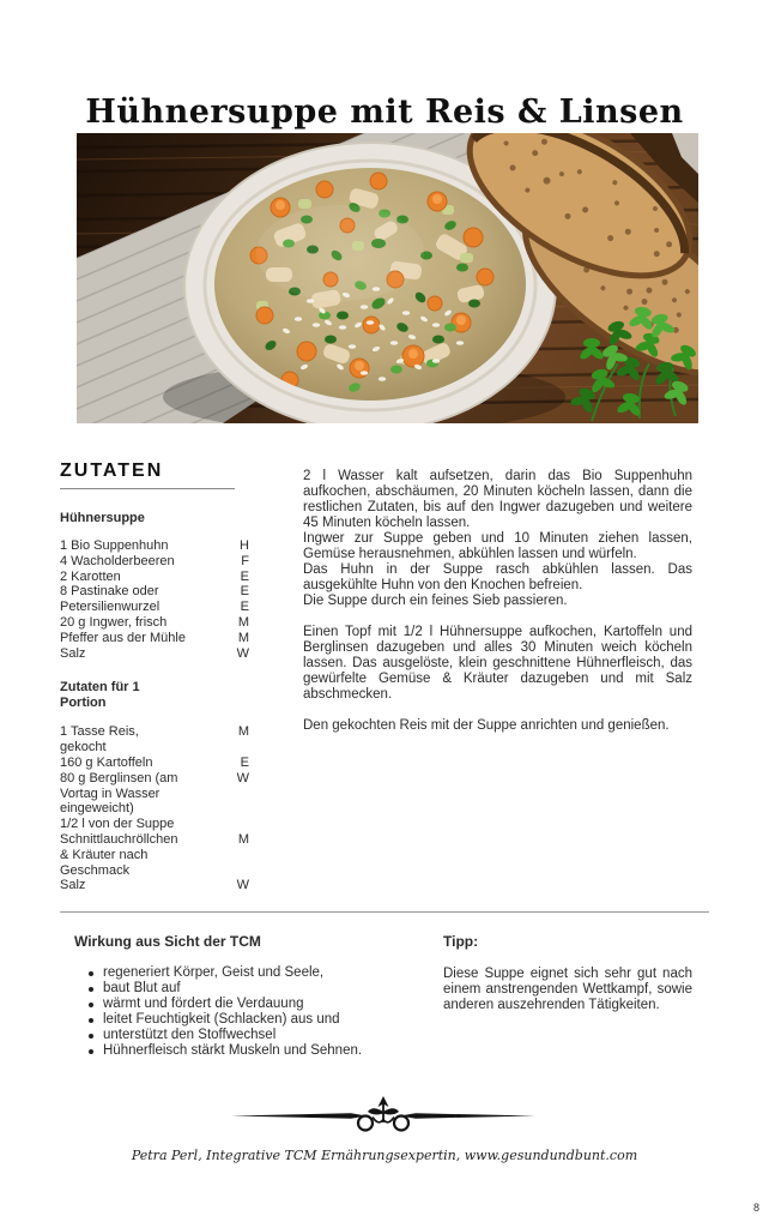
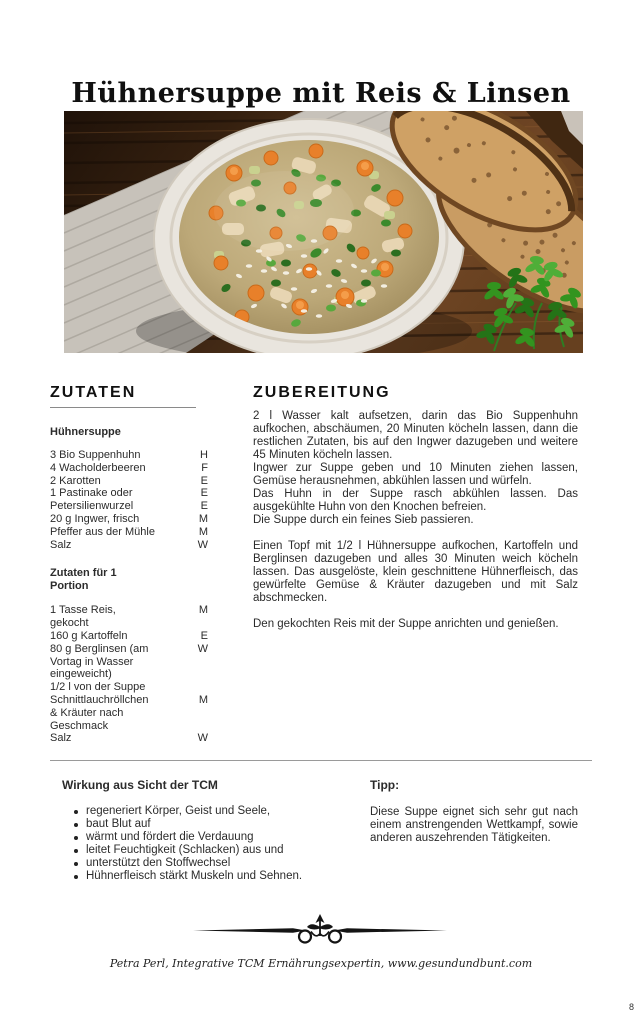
  Hühnersuppe mit Reis & Linsen
  ZUTATEN
  Hühnersuppe
- 1 Bio Suppenhuhn
+ 3 Bio Suppenhuhn
  H
  4 Wacholderbeeren
  F
  2 Karotten
  E
- 8 Pastinake oder
+ 1 Pastinake oder
  E
  Petersilienwurzel
  E
  20 g Ingwer, frisch
  M
  Pfeffer aus der Mühle
  M
  Salz
  W
  Zutaten für 1
  Portion
  1 Tasse Reis,
  M
  gekocht
  160 g Kartoffeln
  E
  80 g Berglinsen (am
  W
  Vortag in Wasser
  eingeweicht)
  1/2 l von der Suppe
  Schnittlauchröllchen
  M
  & Kräuter nach
  Geschmack
  Salz
  W
+ ZUBEREITUNG
  2 l Wasser kalt aufsetzen, darin das Bio Suppenhuhn aufkochen, abschäumen, 20 Minuten köcheln lassen, dann die restlichen Zutaten, bis auf den Ingwer dazugeben und weitere 45 Minuten köcheln lassen.
  Ingwer zur Suppe geben und 10 Minuten ziehen lassen, Gemüse herausnehmen, abkühlen lassen und würfeln.
  Das Huhn in der Suppe rasch abkühlen lassen. Das ausgekühlte Huhn von den Knochen befreien.
  Die Suppe durch ein feines Sieb passieren.
  Einen Topf mit 1/2 l Hühnersuppe aufkochen, Kartoffeln und Berglinsen dazugeben und alles 30 Minuten weich köcheln lassen. Das ausgelöste, klein geschnittene Hühnerfleisch, das gewürfelte Gemüse & Kräuter dazugeben und mit Salz abschmecken.
  Den gekochten Reis mit der Suppe anrichten und genießen.
  Wirkung aus Sicht der TCM
  regeneriert Körper, Geist und Seele,
  baut Blut auf
  wärmt und fördert die Verdauung
  leitet Feuchtigkeit (Schlacken) aus und
  unterstützt den Stoffwechsel
  Hühnerfleisch stärkt Muskeln und Sehnen.
  Tipp:
  Diese Suppe eignet sich sehr gut nach einem anstrengenden Wettkampf, sowie anderen auszehrenden Tätigkeiten.
  Petra Perl, Integrative TCM Ernährungsexpertin, www.gesundundbunt.com
  8
